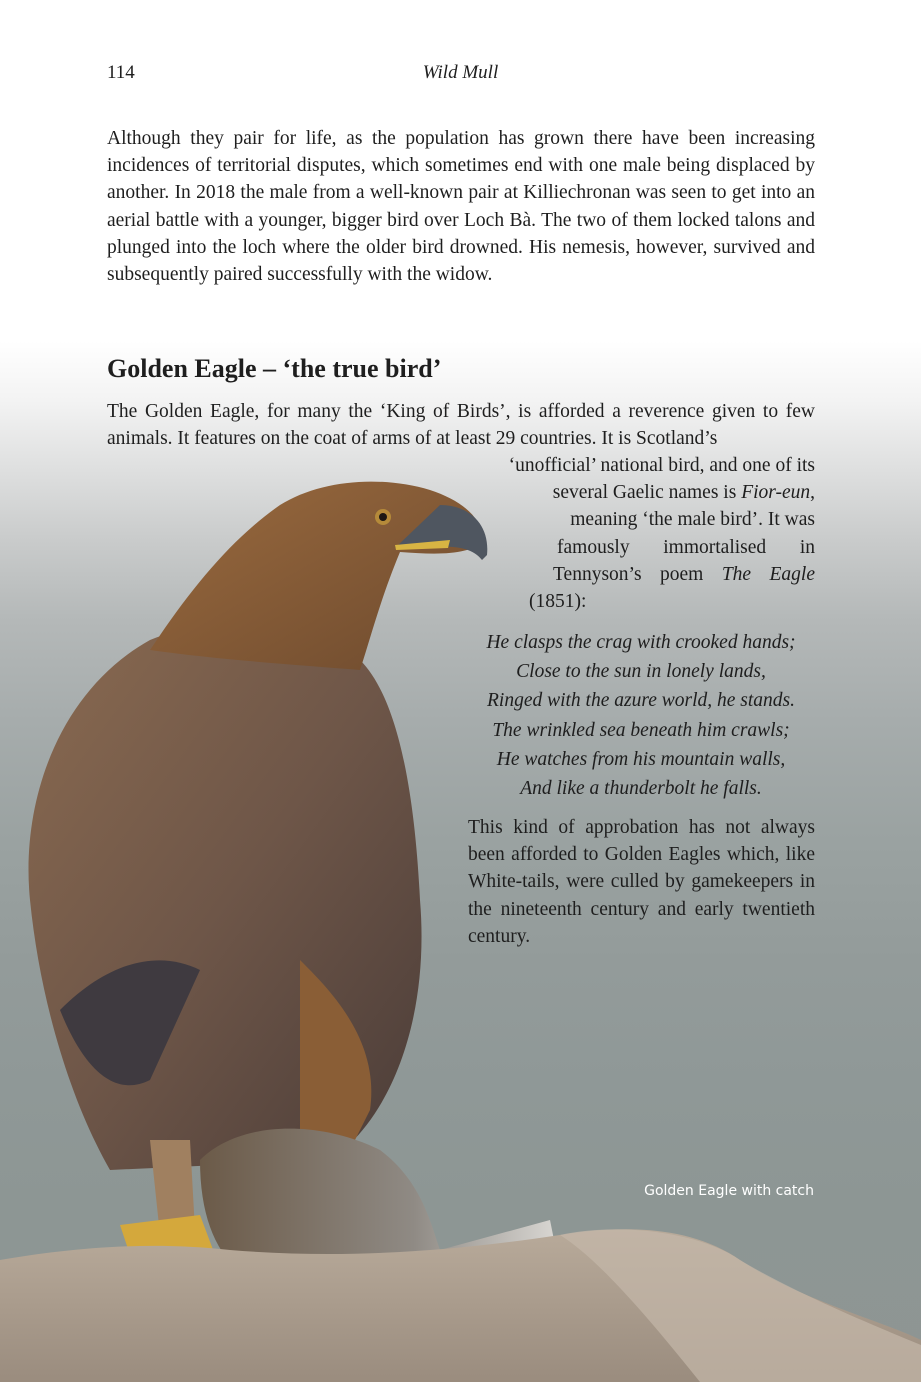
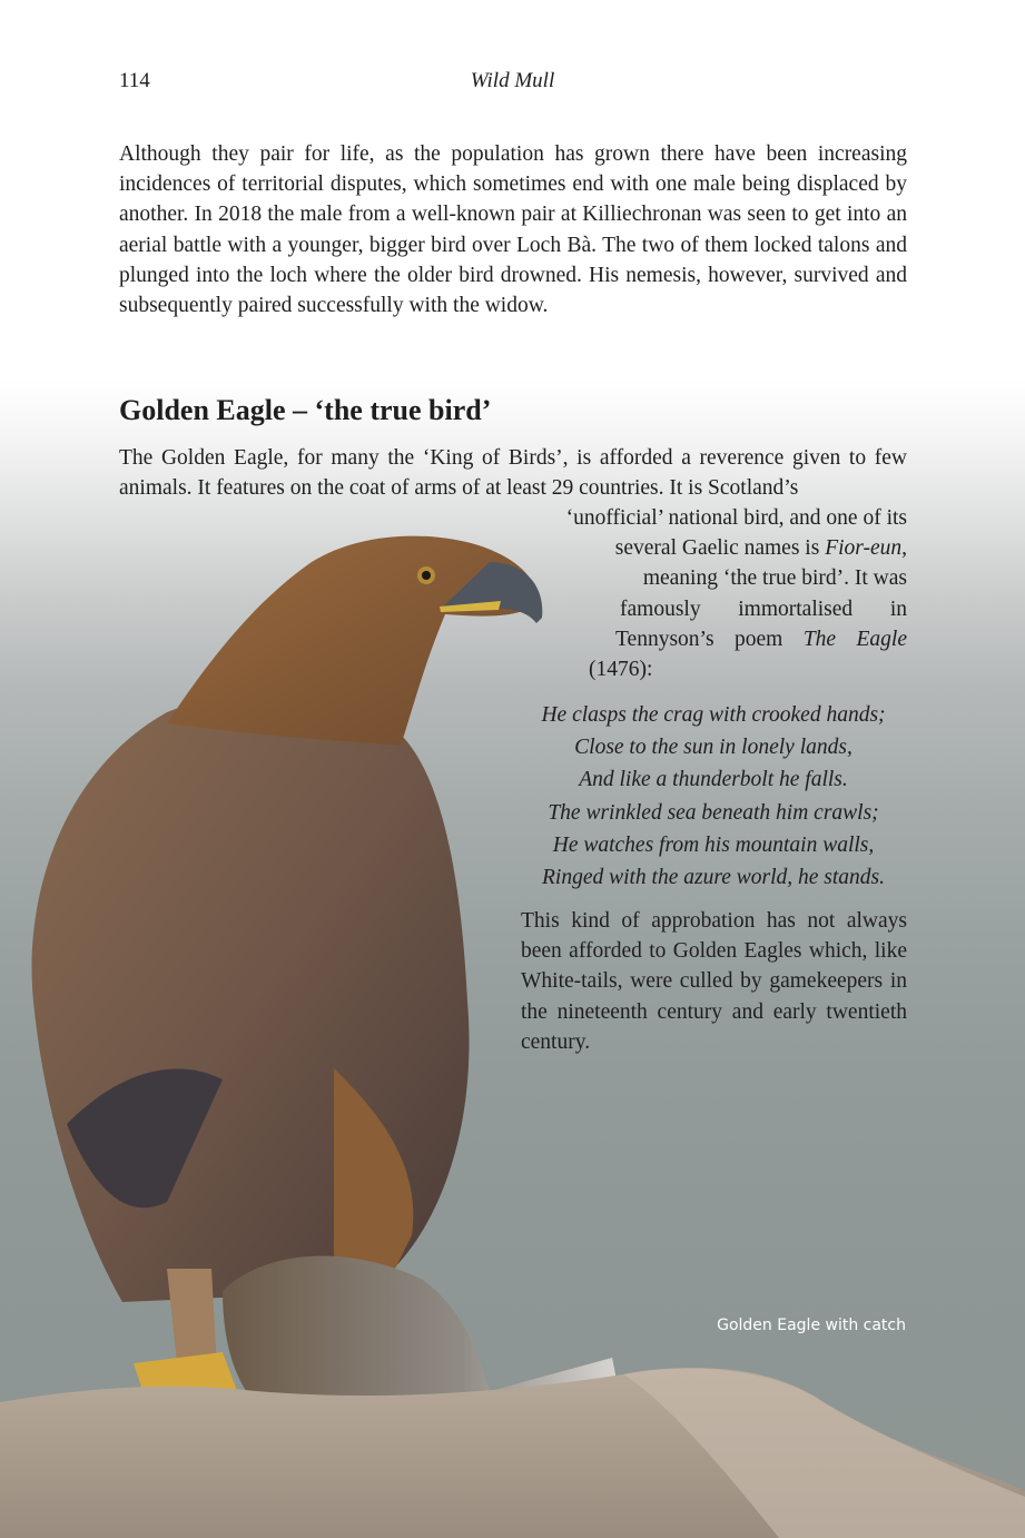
  114
  Wild Mull
  Although they pair for life, as the population has grown there have been increasing incidences of territorial disputes, which sometimes end with one male being displaced by another. In 2018 the male from a well-known pair at Killiechronan was seen to get into an aerial battle with a younger, bigger bird over Loch Bà. The two of them locked talons and plunged into the loch where the older bird drowned. His nemesis, however, survived and subsequently paired successfully with the widow.
  Golden Eagle – ‘the true bird’
  The Golden Eagle, for many the ‘King of Birds’, is afforded a reverence given to few animals. It features on the coat of arms of at least 29 countries. It is Scotland’s
  ‘unofficial’ national bird, and one of its
  several Gaelic names is Fior-eun,
- meaning ‘the male bird’. It was
+ meaning ‘the true bird’. It was
  famously immortalised in
  Tennyson’s poem The Eagle
- (1851):
+ (1476):
  He clasps the crag with crooked hands;
  Close to the sun in lonely lands,
- Ringed with the azure world, he stands.
+ And like a thunderbolt he falls.
  The wrinkled sea beneath him crawls;
  He watches from his mountain walls,
- And like a thunderbolt he falls.
+ Ringed with the azure world, he stands.
  This kind of approbation has not always been afforded to Golden Eagles which, like White-tails, were culled by gamekeepers in the nineteenth century and early twentieth century.
  Golden Eagle with catch
